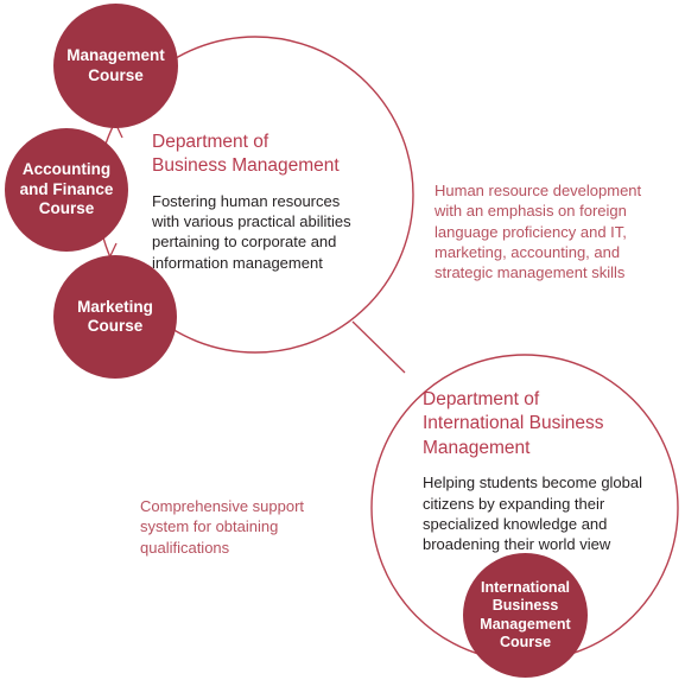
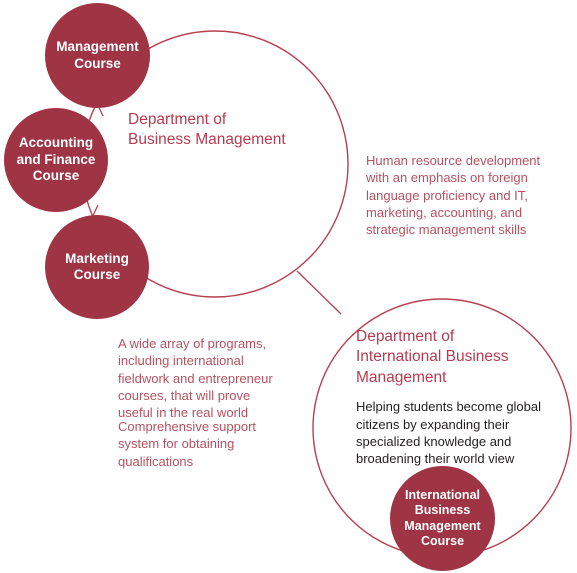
  Management
  Course
  Accounting
  and Finance
  Course
  Marketing
  Course
  International
  Business
  Management
  Course
  Department of
  Business Management
- Fostering human resources
- with various practical abilities
- pertaining to corporate and
- information management
  Department of
  International Business
  Management
  Helping students become global
  citizens by expanding their
  specialized knowledge and
  broadening their world view
  Human resource development
  with an emphasis on foreign
  language proficiency and IT,
  marketing, accounting, and
  strategic management skills
+ A wide array of programs,
+ including international
+ fieldwork and entrepreneur
+ courses, that will prove
+ useful in the real world
  Comprehensive support
  system for obtaining
  qualifications
